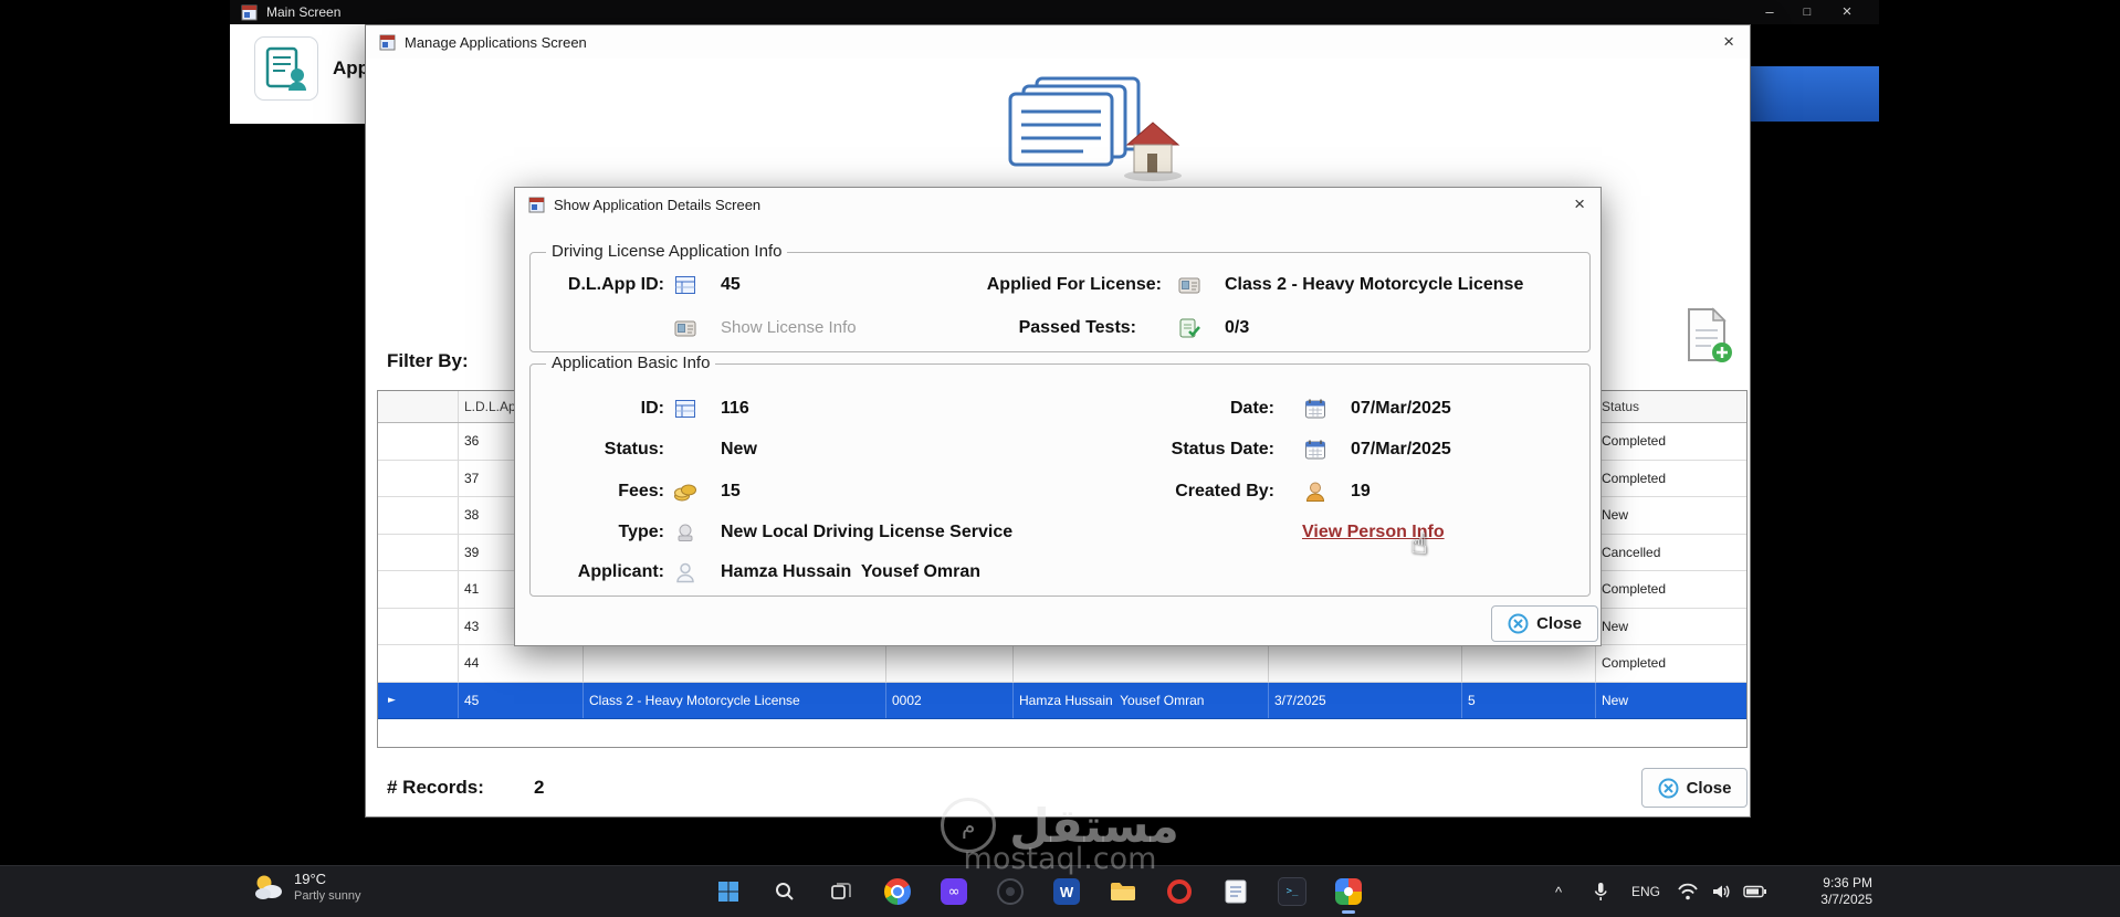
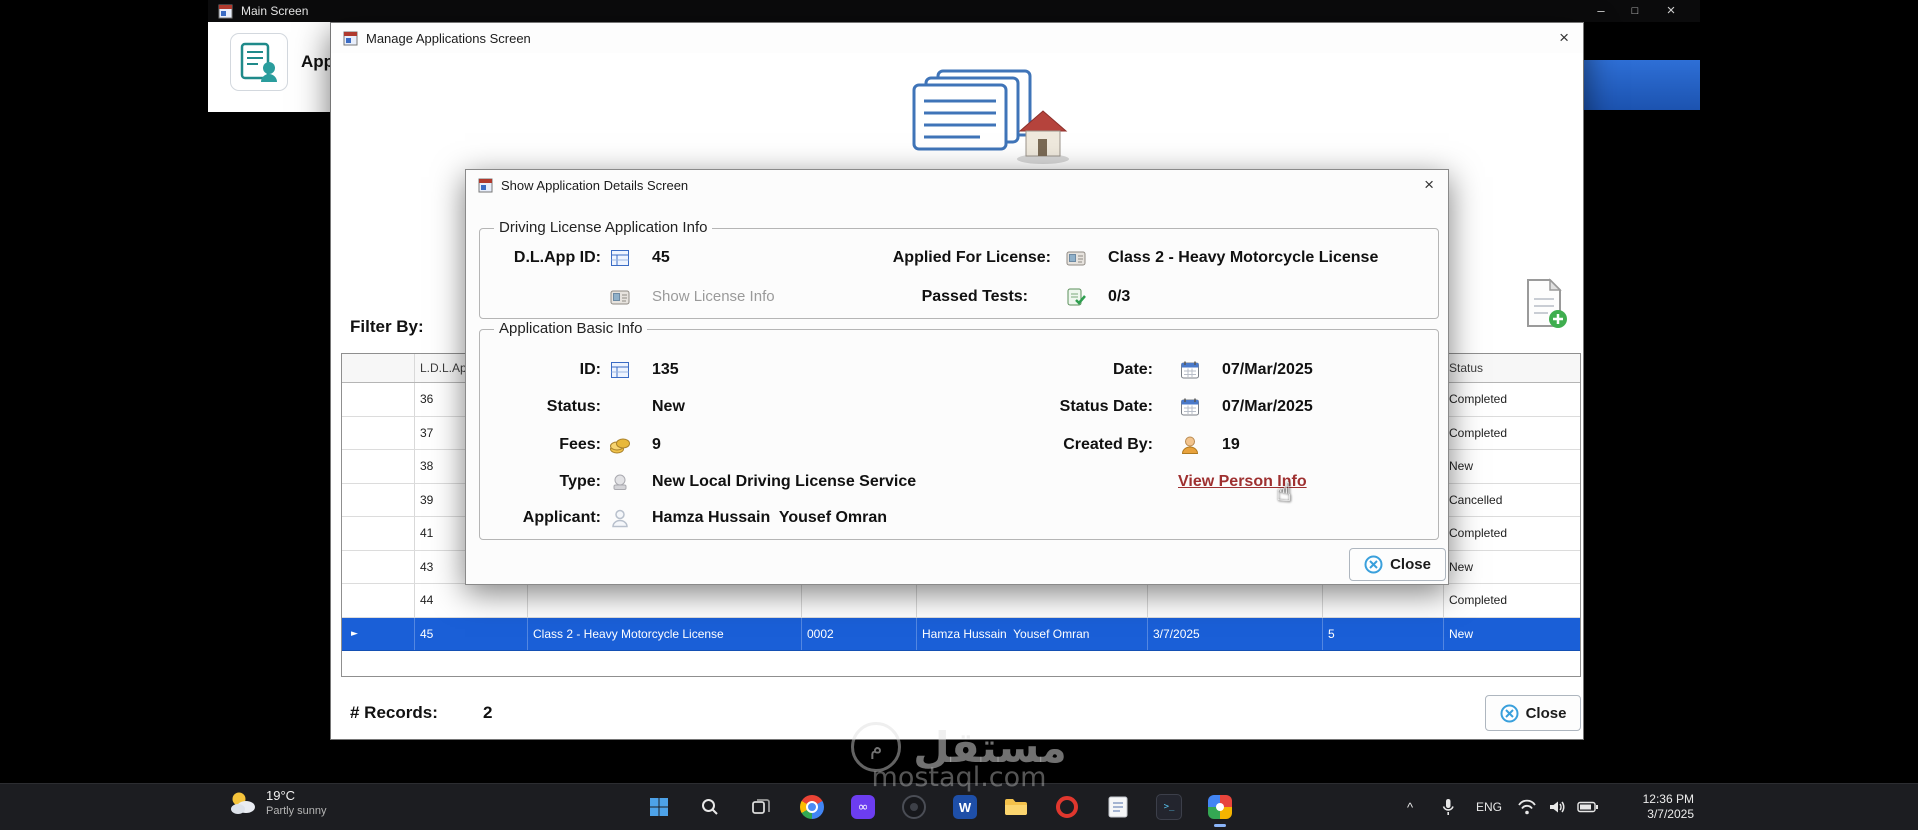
  Main Screen
  –
  □
  ×
  Manage Applications Screen
  ×
  Filter By:
  L.D.L.Ap
  Status
  36
  Completed
  37
  Completed
  38
  New
  39
  Cancelled
  41
  Completed
  43
  New
  44
  Completed
  ►
  45
  Class 2 - Heavy Motorcycle License
  0002
  Hamza Hussain Yousef Omran
  3/7/2025
  5
  New
  # Records:
  2
  Close
  Show Application Details Screen
  ×
  Driving License Application Info
  D.L.App ID:
  45
  Applied For License:
  Class 2 - Heavy Motorcycle License
  Show License Info
  Passed Tests:
  0/3
  Application Basic Info
  ID:
- 116
+ 135
  Date:
  07/Mar/2025
  Status:
  New
  Status Date:
  07/Mar/2025
  Fees:
- 15
+ 9
  Created By:
  19
  Type:
  New Local Driving License Service
  View Person Info
  Applicant:
  Hamza Hussain Yousef Omran
  Close
  ☝
  19°C
  Partly sunny
  ∞
  W
  >_
  ^
  ENG
- 9:36 PM
+ 12:36 PM
  3/7/2025
  م
  مستقل
  mostaql.com
